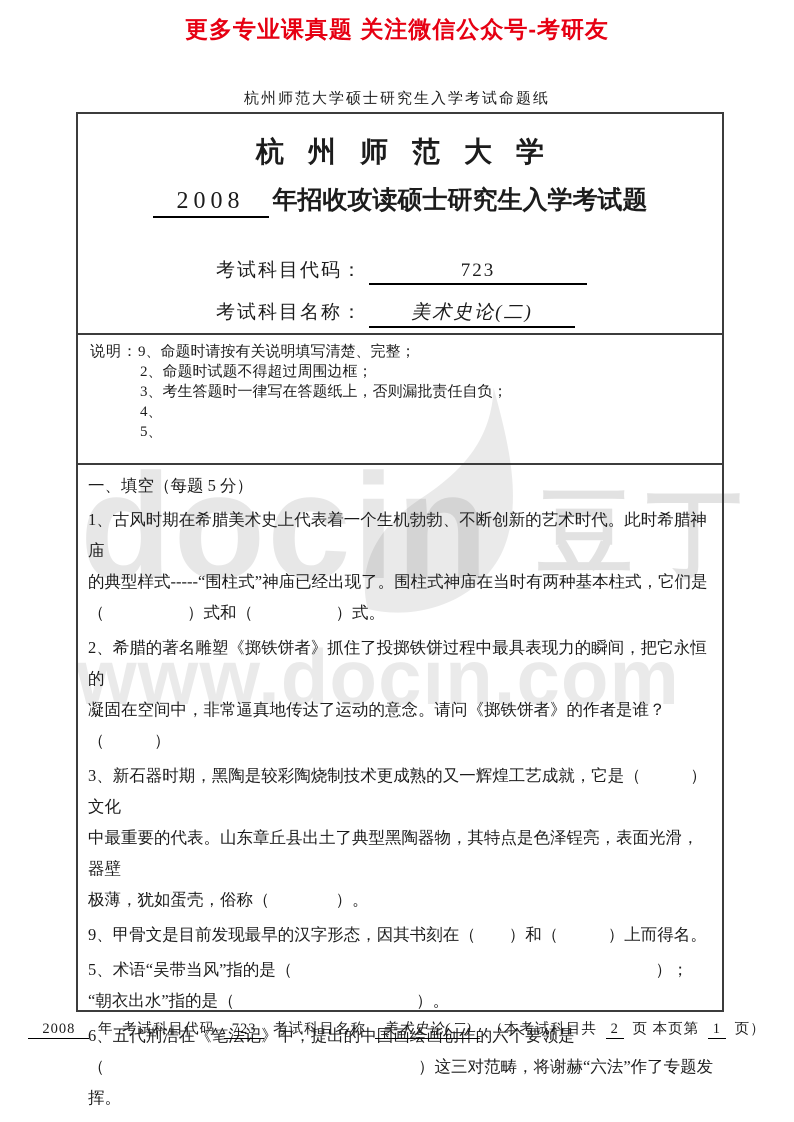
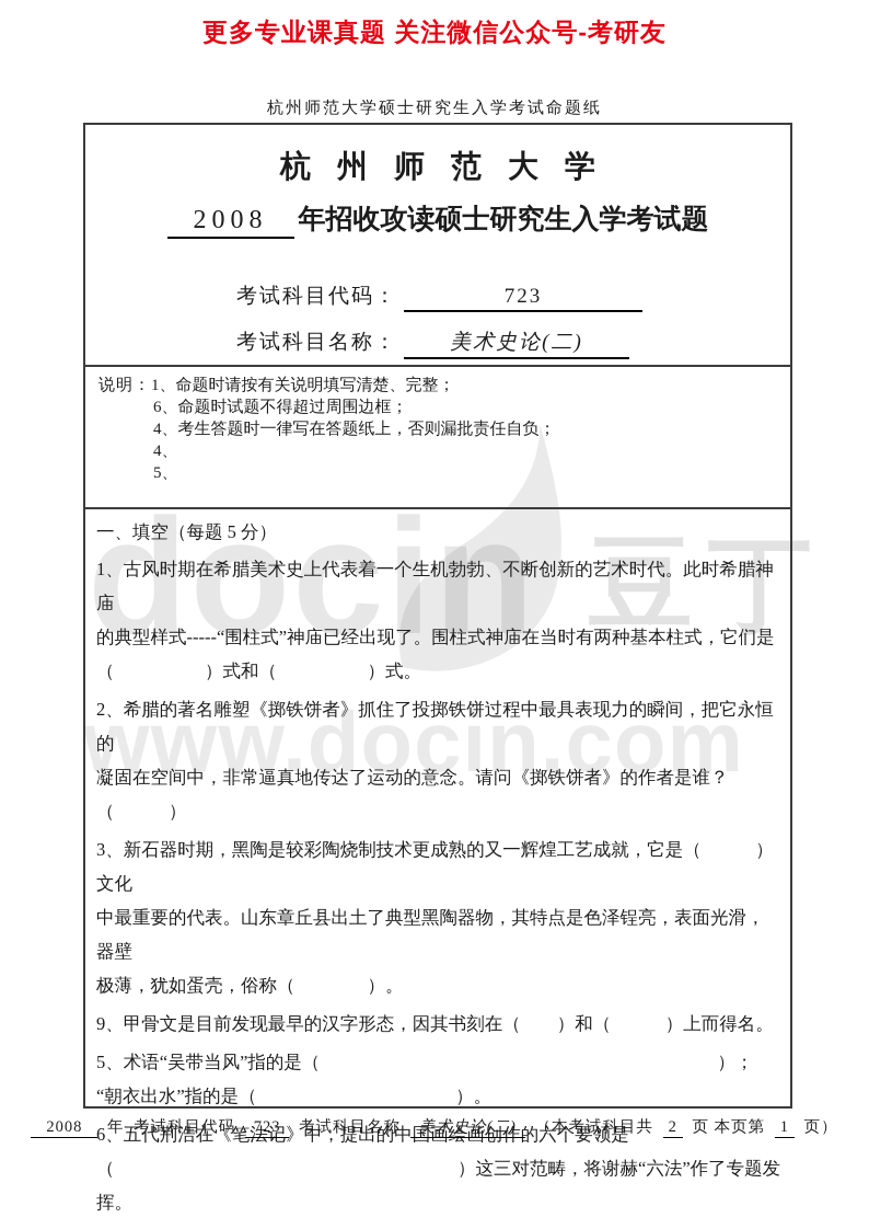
  更多专业课真题 关注微信公众号-考研友
  杭州师范大学硕士研究生入学考试命题纸
  杭州师范大学
  2008 年招收攻读硕士研究生入学考试题
  考试科目代码： 723
  考试科目名称： 美术史论(二)
- 说明：9、命题时请按有关说明填写清楚、完整；
+ 说明：1、命题时请按有关说明填写清楚、完整；
- 2、命题时试题不得超过周围边框；
+ 6、命题时试题不得超过周围边框；
- 3、考生答题时一律写在答题纸上，否则漏批责任自负；
+ 4、考生答题时一律写在答题纸上，否则漏批责任自负；
  4、
  5、
  一、填空（每题 5 分）
  1、古风时期在希腊美术史上代表着一个生机勃勃、不断创新的艺术时代。此时希腊神庙
  的典型样式-----“围柱式”神庙已经出现了。围柱式神庙在当时有两种基本柱式，它们是
  （ ）式和（ ）式。
  2、希腊的著名雕塑《掷铁饼者》抓住了投掷铁饼过程中最具表现力的瞬间，把它永恒的
  凝固在空间中，非常逼真地传达了运动的意念。请问《掷铁饼者》的作者是谁？（ ）
  3、新石器时期，黑陶是较彩陶烧制技术更成熟的又一辉煌工艺成就，它是（ ）文化
  中最重要的代表。山东章丘县出土了典型黑陶器物，其特点是色泽锃亮，表面光滑，器壁
  极薄，犹如蛋壳，俗称（ ）。
  9、甲骨文是目前发现最早的汉字形态，因其书刻在（ ）和（ ）上而得名。
  5、术语“吴带当风”指的是（ ）；
  “朝衣出水”指的是（ ）。
  6、五代荆浩在《笔法记》中，提出的中国画绘画创作的六个要领是
  （ ）这三对范畴，将谢赫“六法”作了专题发挥。
  2008 年 考试科目代码 723 考试科目名称 美术史论(二) （本考试科目共 2 页 本页第 1 页）
  docin
  豆丁
  www.docin.com
